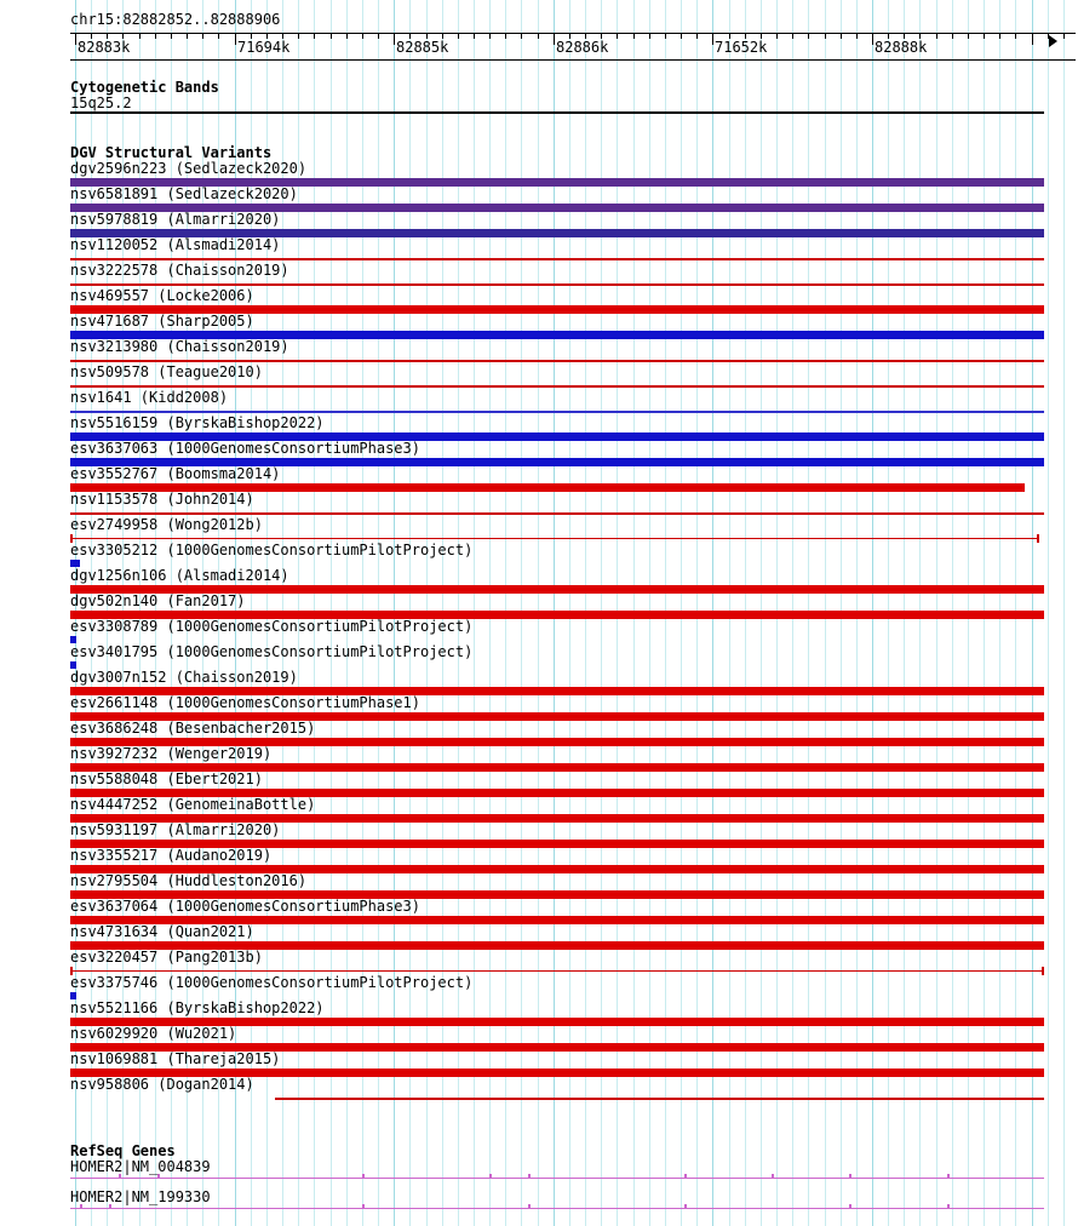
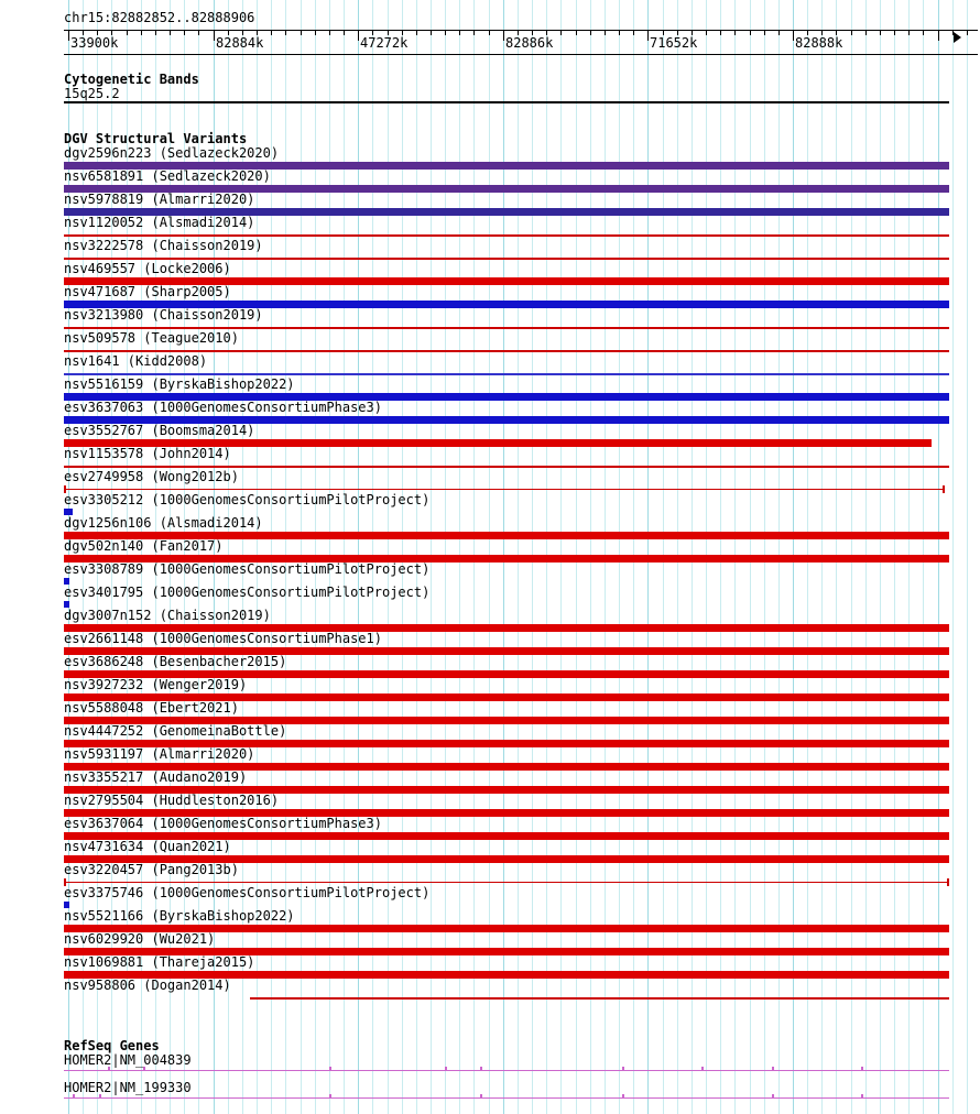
  chr15:82882852..82888906
- 82883k
+ 33900k
- 71694k
+ 82884k
- 82885k
+ 47272k
  82886k
  71652k
  82888k
  Cytogenetic Bands
  15q25.2
  DGV Structural Variants
  dgv2596n223 (Sedlazeck2020)
  nsv6581891 (Sedlazeck2020)
  nsv5978819 (Almarri2020)
  nsv1120052 (Alsmadi2014)
  nsv3222578 (Chaisson2019)
  nsv469557 (Locke2006)
  nsv471687 (Sharp2005)
  nsv3213980 (Chaisson2019)
  nsv509578 (Teague2010)
  nsv1641 (Kidd2008)
  nsv5516159 (ByrskaBishop2022)
  esv3637063 (1000GenomesConsortiumPhase3)
  esv3552767 (Boomsma2014)
  nsv1153578 (John2014)
  esv2749958 (Wong2012b)
  esv3305212 (1000GenomesConsortiumPilotProject)
  dgv1256n106 (Alsmadi2014)
  dgv502n140 (Fan2017)
  esv3308789 (1000GenomesConsortiumPilotProject)
  esv3401795 (1000GenomesConsortiumPilotProject)
  dgv3007n152 (Chaisson2019)
  esv2661148 (1000GenomesConsortiumPhase1)
  esv3686248 (Besenbacher2015)
  nsv3927232 (Wenger2019)
  nsv5588048 (Ebert2021)
  nsv4447252 (GenomeinaBottle)
  nsv5931197 (Almarri2020)
  nsv3355217 (Audano2019)
  nsv2795504 (Huddleston2016)
  esv3637064 (1000GenomesConsortiumPhase3)
  nsv4731634 (Quan2021)
  esv3220457 (Pang2013b)
  esv3375746 (1000GenomesConsortiumPilotProject)
  nsv5521166 (ByrskaBishop2022)
  nsv6029920 (Wu2021)
  nsv1069881 (Thareja2015)
  nsv958806 (Dogan2014)
  RefSeq Genes
  HOMER2|NM_004839
  HOMER2|NM_199330
